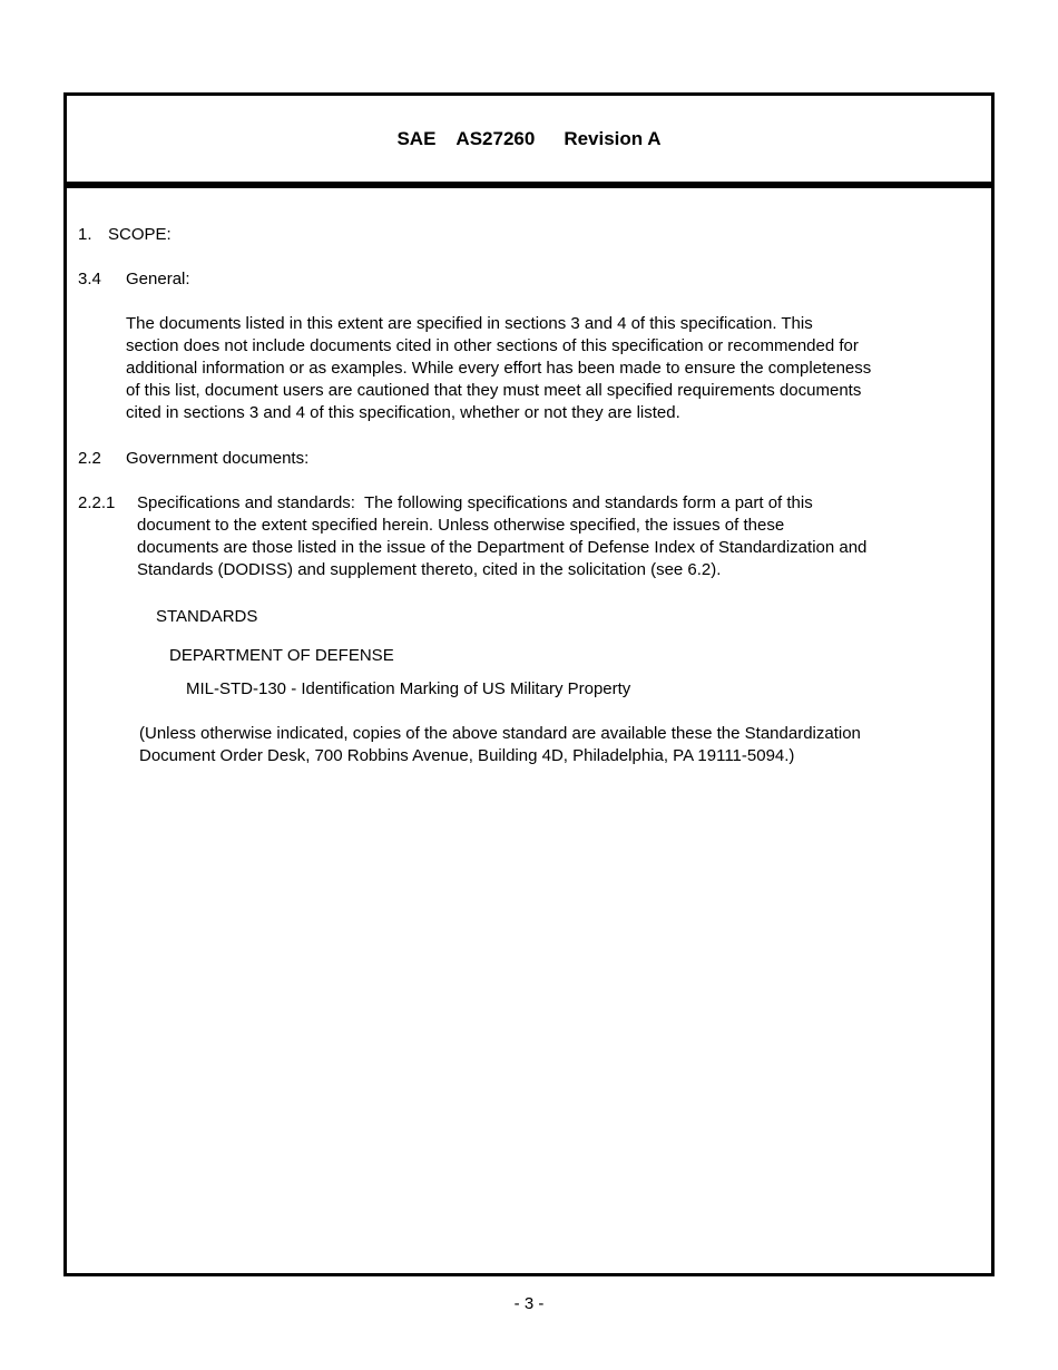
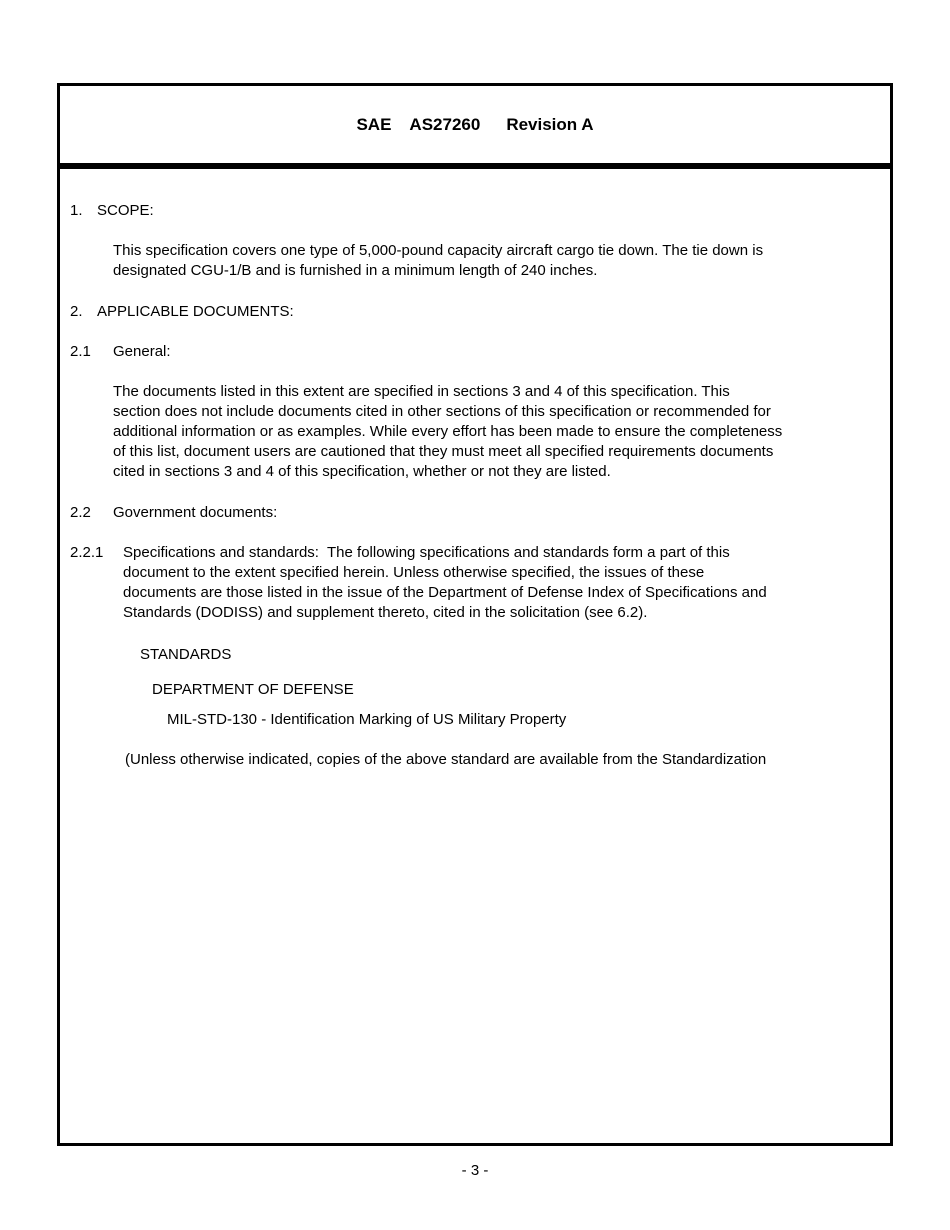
  SAE
  AS27260
  Revision A
  1.
  SCOPE:
+ This specification covers one type of 5,000-pound capacity aircraft cargo tie down. The tie down is
+ designated CGU-1/B and is furnished in a minimum length of 240 inches.
+ 2.
+ APPLICABLE DOCUMENTS:
- 3.4
+ 2.1
  General:
  The documents listed in this extent are specified in sections 3 and 4 of this specification. This
  section does not include documents cited in other sections of this specification or recommended for
  additional information or as examples. While every effort has been made to ensure the completeness
  of this list, document users are cautioned that they must meet all specified requirements documents
  cited in sections 3 and 4 of this specification, whether or not they are listed.
  2.2
  Government documents:
  2.2.1
  Specifications and standards: The following specifications and standards form a part of this
  document to the extent specified herein. Unless otherwise specified, the issues of these
- documents are those listed in the issue of the Department of Defense Index of Standardization and
+ documents are those listed in the issue of the Department of Defense Index of Specifications and
  Standards (DODISS) and supplement thereto, cited in the solicitation (see 6.2).
  STANDARDS
  DEPARTMENT OF DEFENSE
  MIL-STD-130 - Identification Marking of US Military Property
- (Unless otherwise indicated, copies of the above standard are available these the Standardization
+ (Unless otherwise indicated, copies of the above standard are available from the Standardization
- Document Order Desk, 700 Robbins Avenue, Building 4D, Philadelphia, PA 19111-5094.)
  - 3 -
